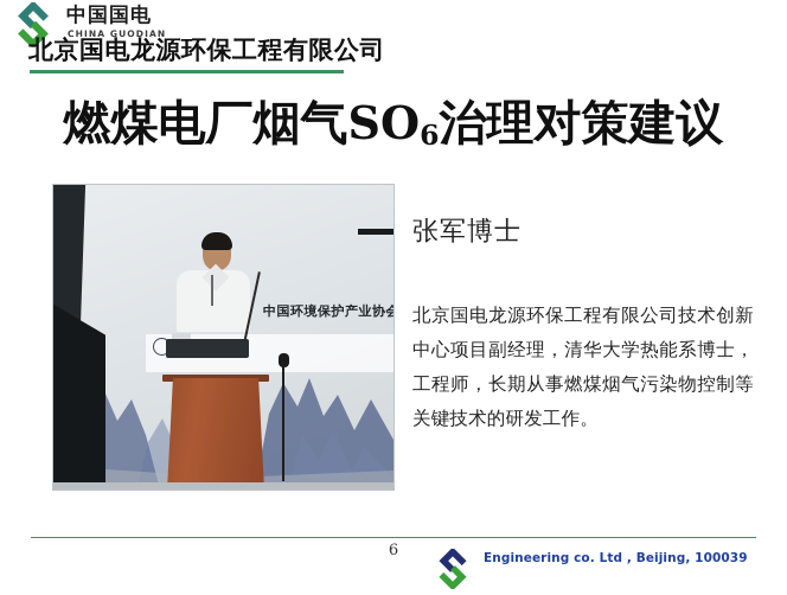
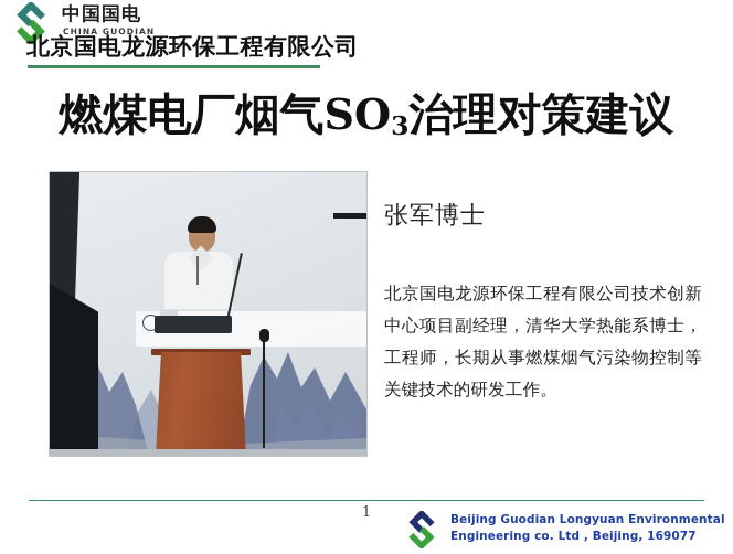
  中国国电
  CHINA GUODIAN
  北京国电龙源环保工程有限公司
- 燃煤电厂烟气SO6治理对策建议
+ 燃煤电厂烟气SO3治理对策建议
- 中国环境保护产业协会
  张军博士
  北京国电龙源环保工程有限公司技术创新中心项目副经理，清华大学热能系博士，工程师，长期从事燃煤烟气污染物控制等关键技术的研发工作。
- 6
+ 1
+ Beijing Guodian Longyuan Environmental
- Engineering co. Ltd , Beijing, 100039
+ Engineering co. Ltd , Beijing, 169077
